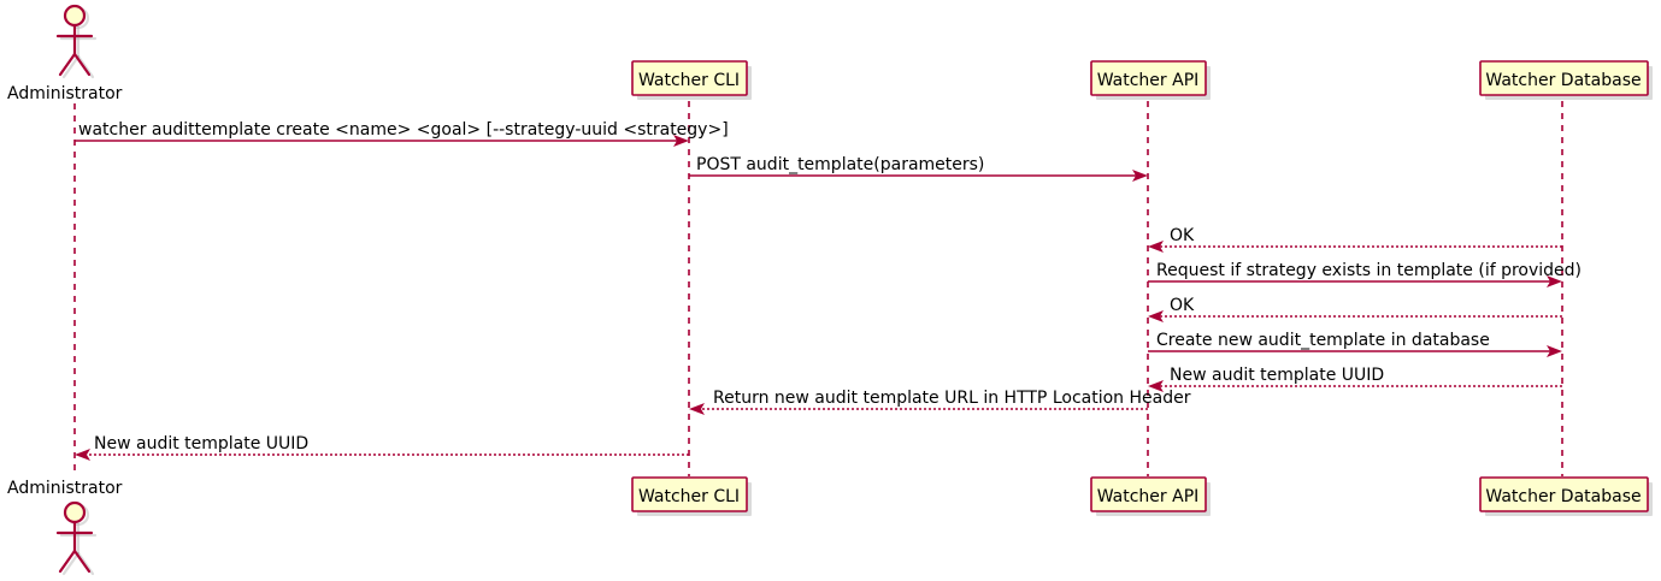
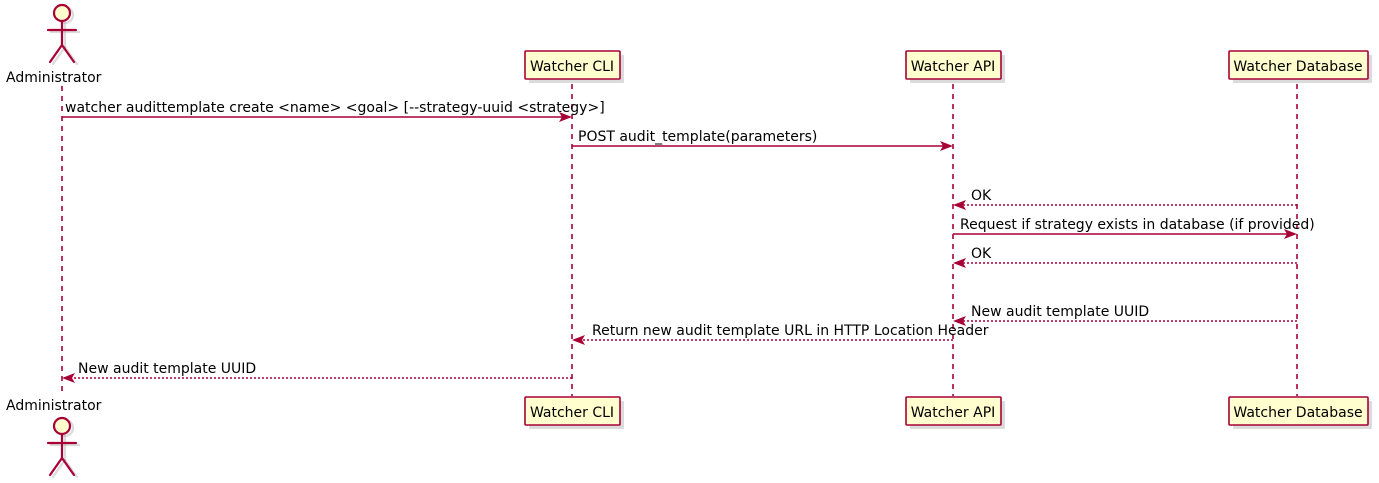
  Administrator
  Administrator
  Watcher CLI
  Watcher API
  Watcher Database
  Watcher CLI
  Watcher API
  Watcher Database
  watcher audittemplate create <name> <goal> [--strategy-uuid <strategy>]
  POST audit_template(parameters)
  OK
- Request if strategy exists in template (if provided)
+ Request if strategy exists in database (if provided)
  OK
- Create new audit_template in database
  New audit template UUID
  Return new audit template URL in HTTP Location Header
  New audit template UUID
